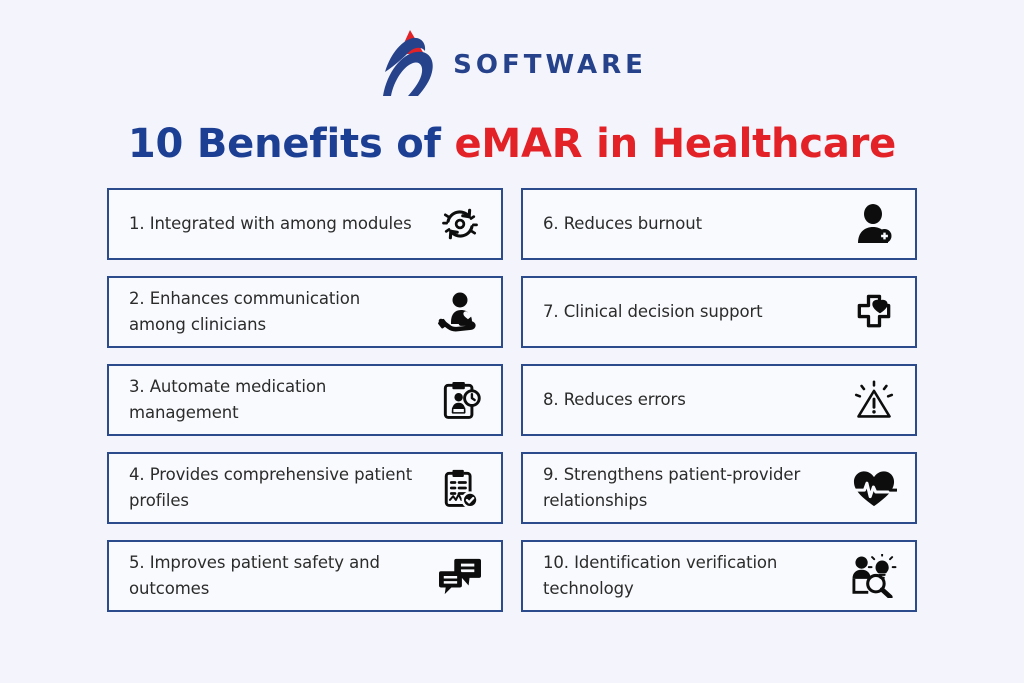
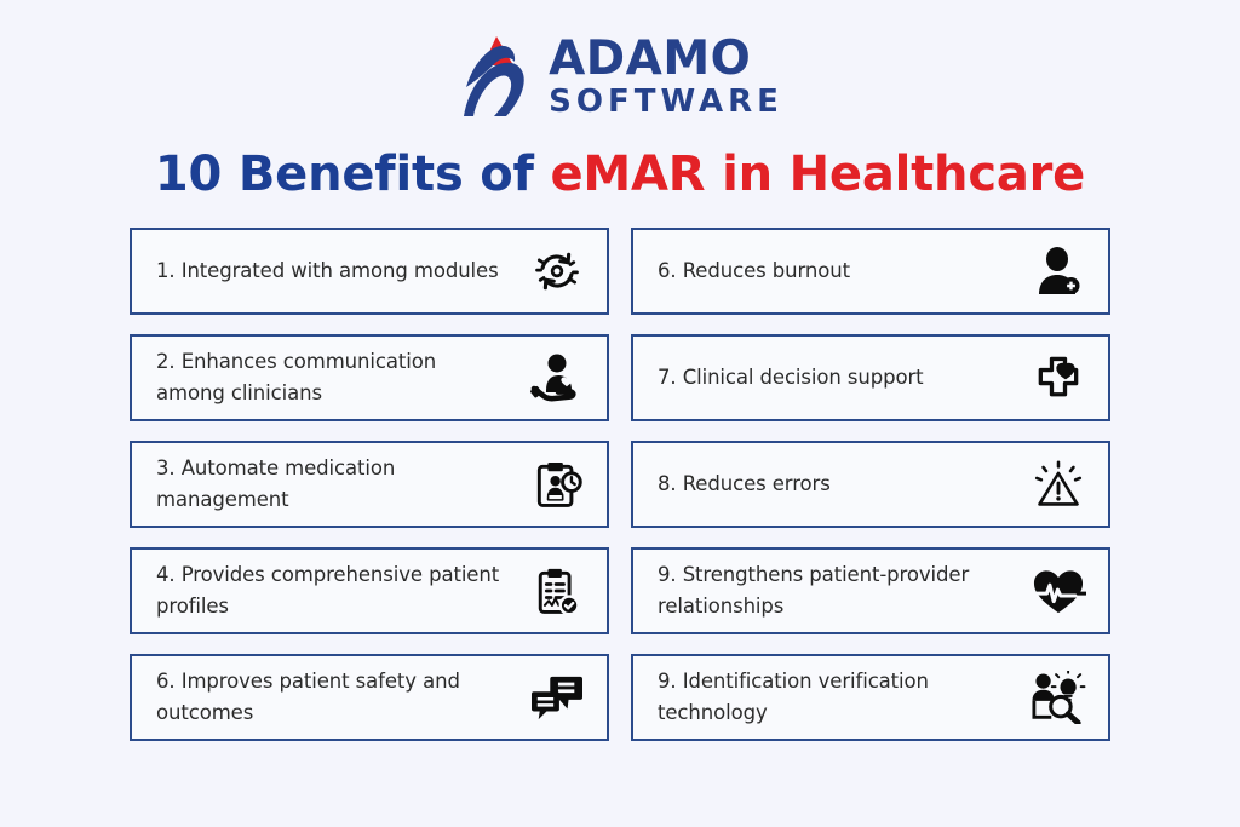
+ ADAMO
  SOFTWARE
  10 Benefits of eMAR in Healthcare
  1. Integrated with among modules
  6. Reduces burnout
  2. Enhances communication among clinicians
  7. Clinical decision support
  3. Automate medication management
  8. Reduces errors
  4. Provides comprehensive patient profiles
  9. Strengthens patient-provider relationships
- 5. Improves patient safety and outcomes
+ 6. Improves patient safety and outcomes
- 10. Identification verification technology
+ 9. Identification verification technology
